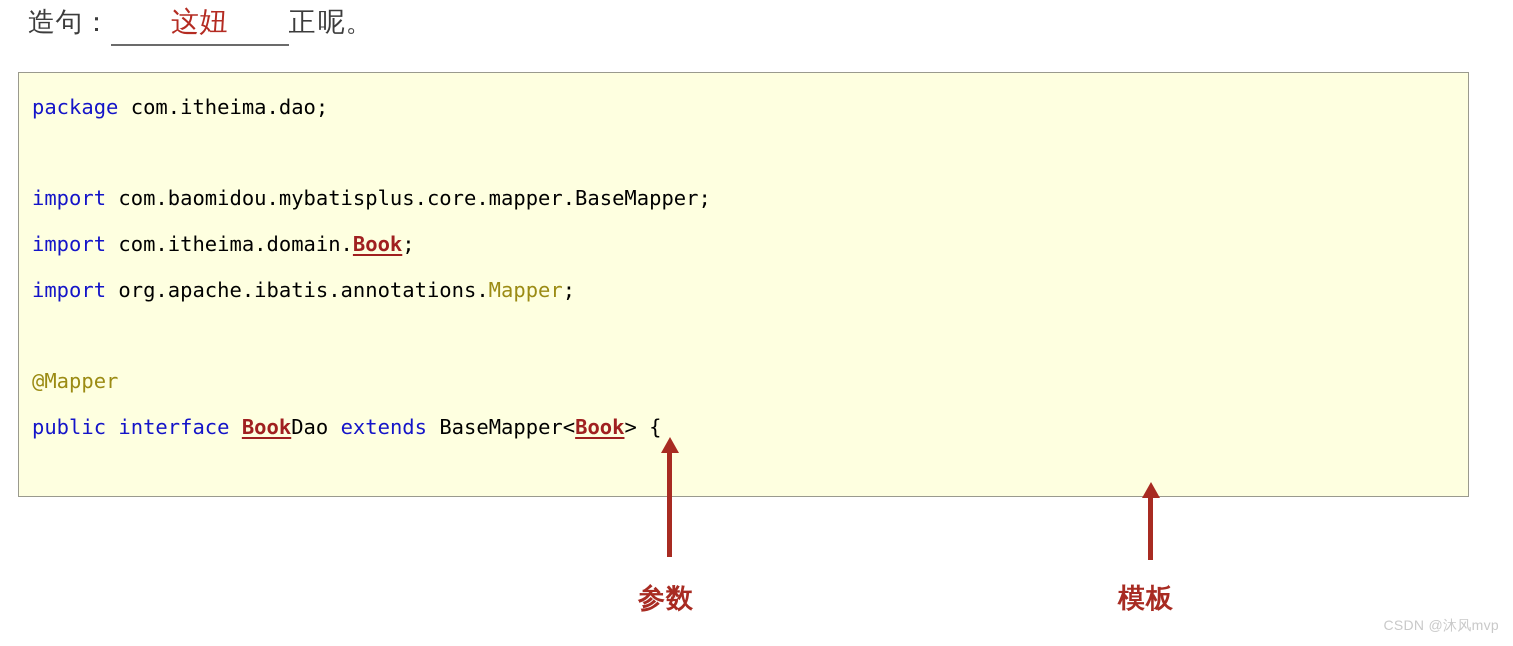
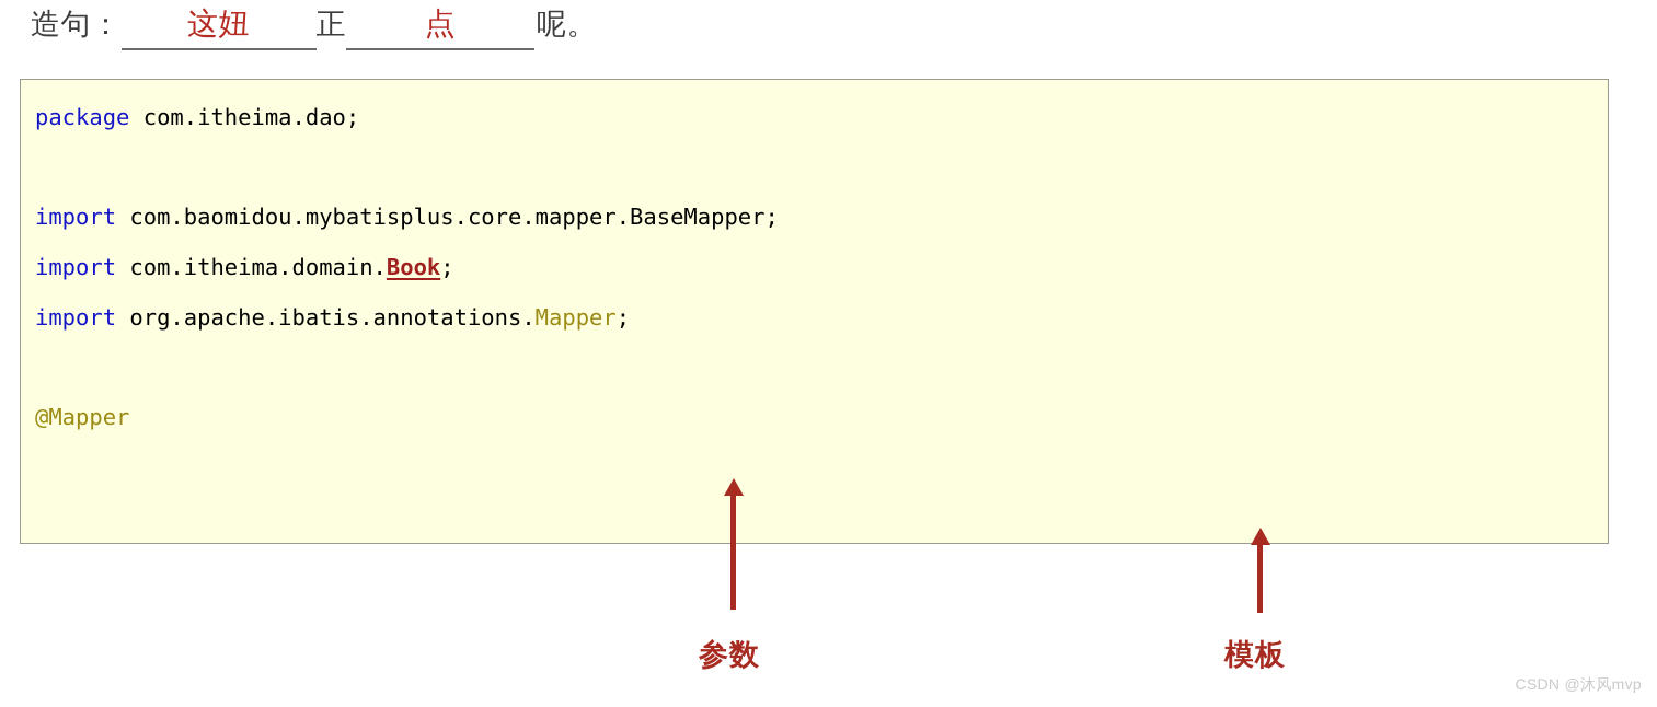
  造句：
  这妞
  正
+ 点
  呢。
  package com.itheima.dao;
  import com.baomidou.mybatisplus.core.mapper.BaseMapper;
  import com.itheima.domain.Book;
  import org.apache.ibatis.annotations.Mapper;
  @Mapper
- public interface BookDao extends BaseMapper<Book> {
  参数
  模板
  CSDN @沐风mvp
